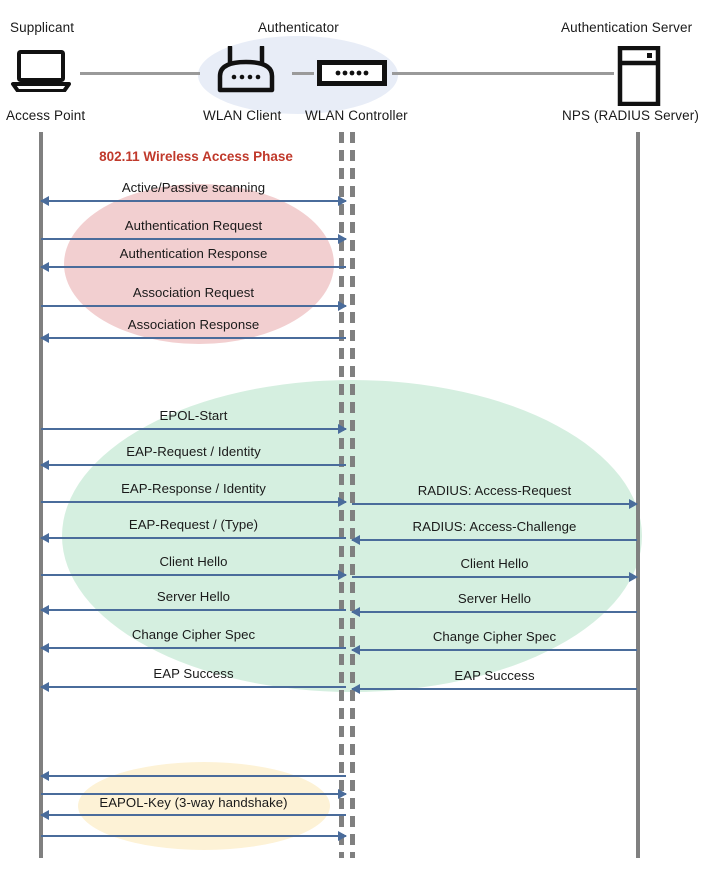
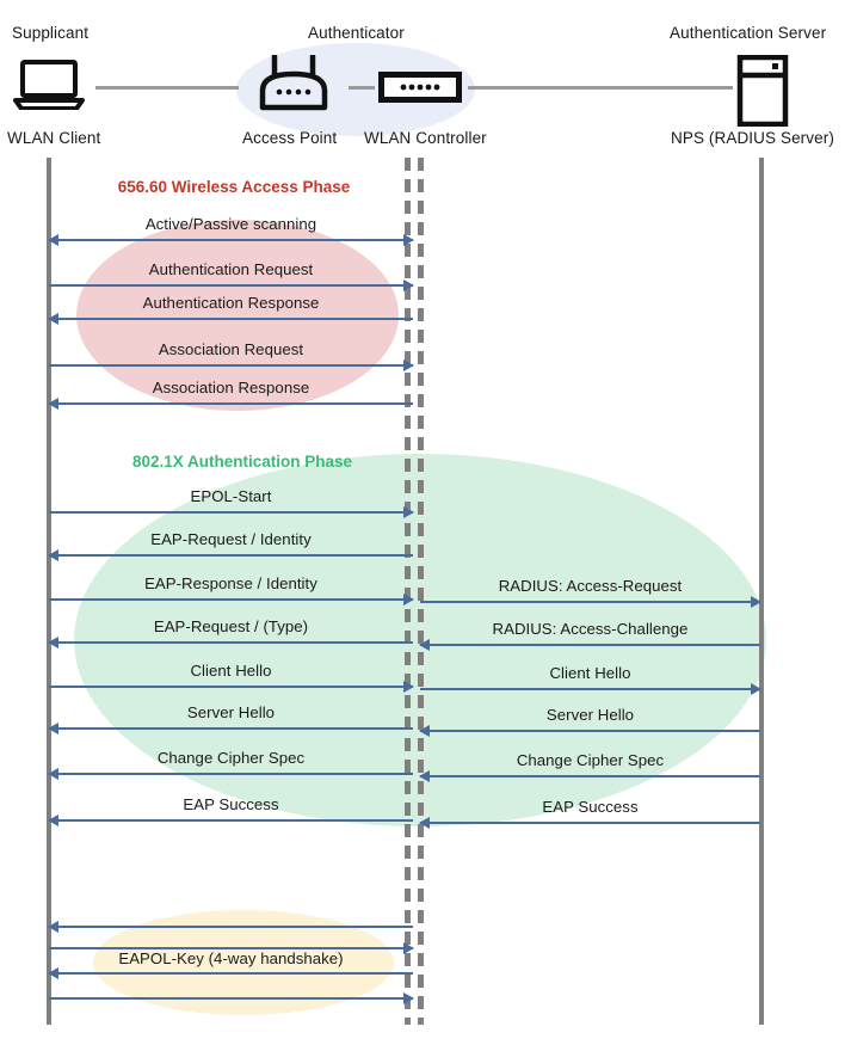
  Supplicant
- Access Point
+ WLAN Client
  Authenticator
- WLAN Client
+ Access Point
  WLAN Controller
  Authentication Server
  NPS (RADIUS Server)
- 802.11 Wireless Access Phase
+ 656.60 Wireless Access Phase
+ 802.1X Authentication Phase
  Active/Passive scanning
  Authentication Request
  Authentication Response
  Association Request
  Association Response
  EPOL-Start
  EAP-Request / Identity
  EAP-Response / Identity
  EAP-Request / (Type)
  Client Hello
  Server Hello
  Change Cipher Spec
  EAP Success
- EAPOL-Key (3-way handshake)
+ EAPOL-Key (4-way handshake)
  RADIUS: Access-Request
  RADIUS: Access-Challenge
  Client Hello
  Server Hello
  Change Cipher Spec
  EAP Success
